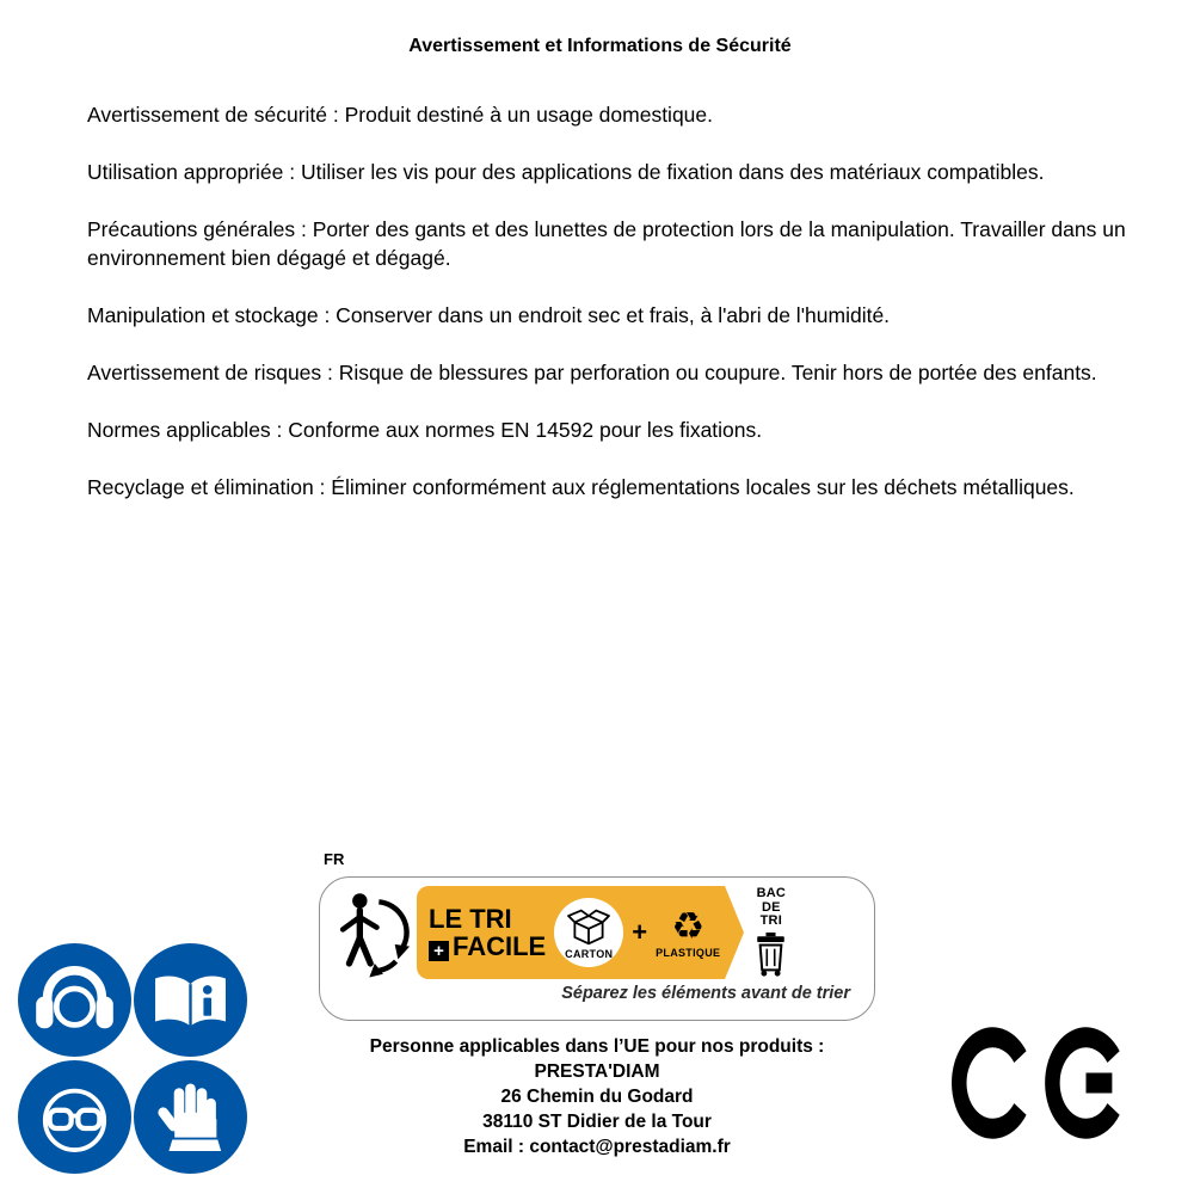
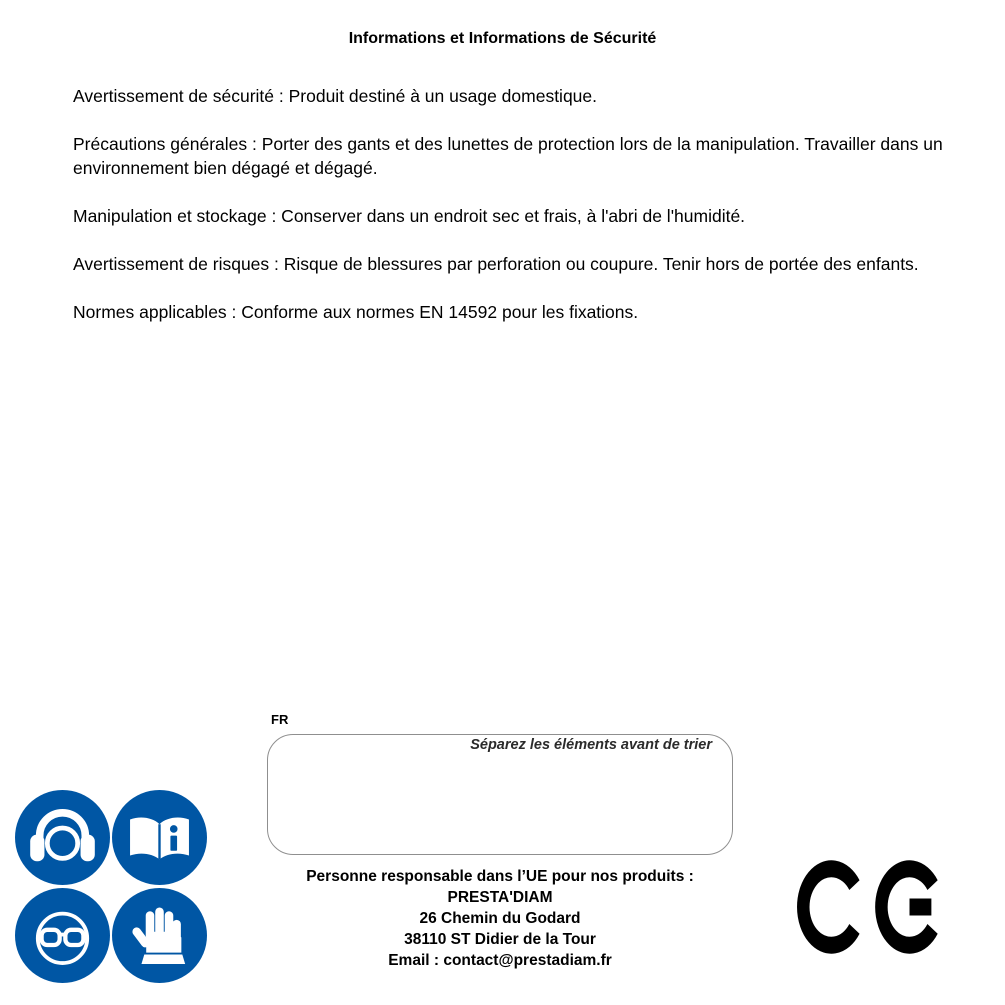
- Avertissement et Informations de Sécurité
+ Informations et Informations de Sécurité
  Avertissement de sécurité : Produit destiné à un usage domestique.
- Utilisation appropriée : Utiliser les vis pour des applications de fixation dans des matériaux compatibles.
  Précautions générales : Porter des gants et des lunettes de protection lors de la manipulation. Travailler dans un environnement bien dégagé et dégagé.
  Manipulation et stockage : Conserver dans un endroit sec et frais, à l'abri de l'humidité.
  Avertissement de risques : Risque de blessures par perforation ou coupure. Tenir hors de portée des enfants.
  Normes applicables : Conforme aux normes EN 14592 pour les fixations.
- Recyclage et élimination : Éliminer conformément aux réglementations locales sur les déchets métalliques.
  FR
- LE TRI
- + FACILE
- CARTON
- +
- ♻
- PLASTIQUE
- BAC
- DE
- TRI
  Séparez les éléments avant de trier
- Personne applicables dans l’UE pour nos produits :
+ Personne responsable dans l’UE pour nos produits :
  PRESTA'DIAM
  26 Chemin du Godard
  38110 ST Didier de la Tour
  Email : contact@prestadiam.fr
